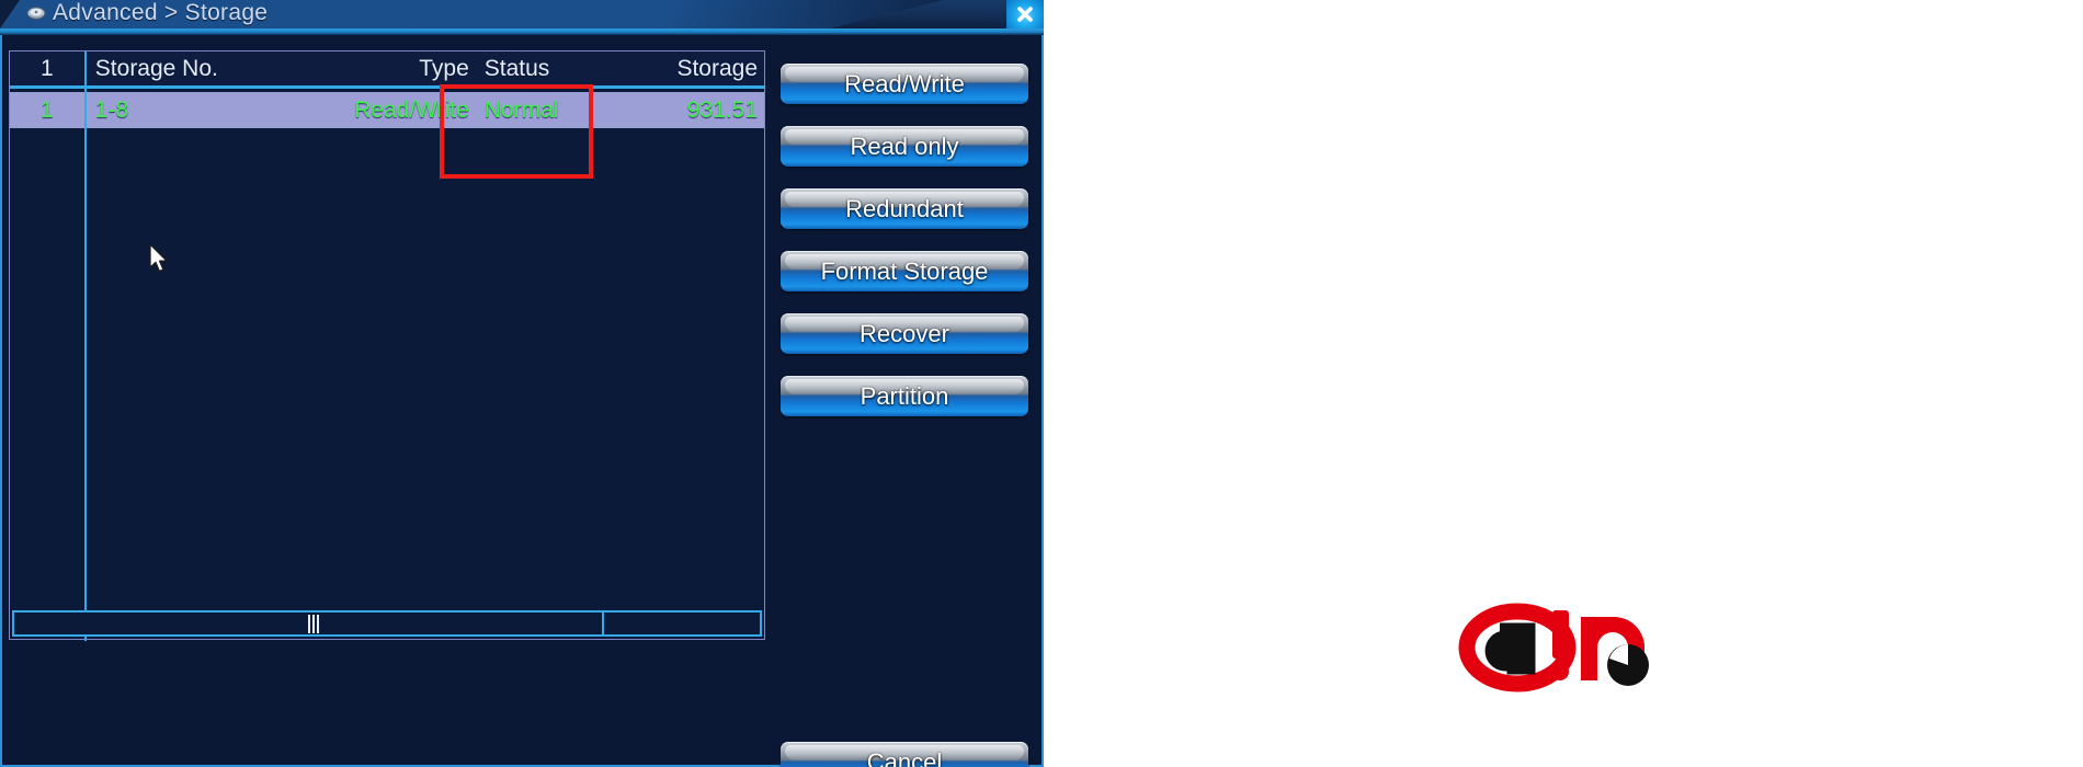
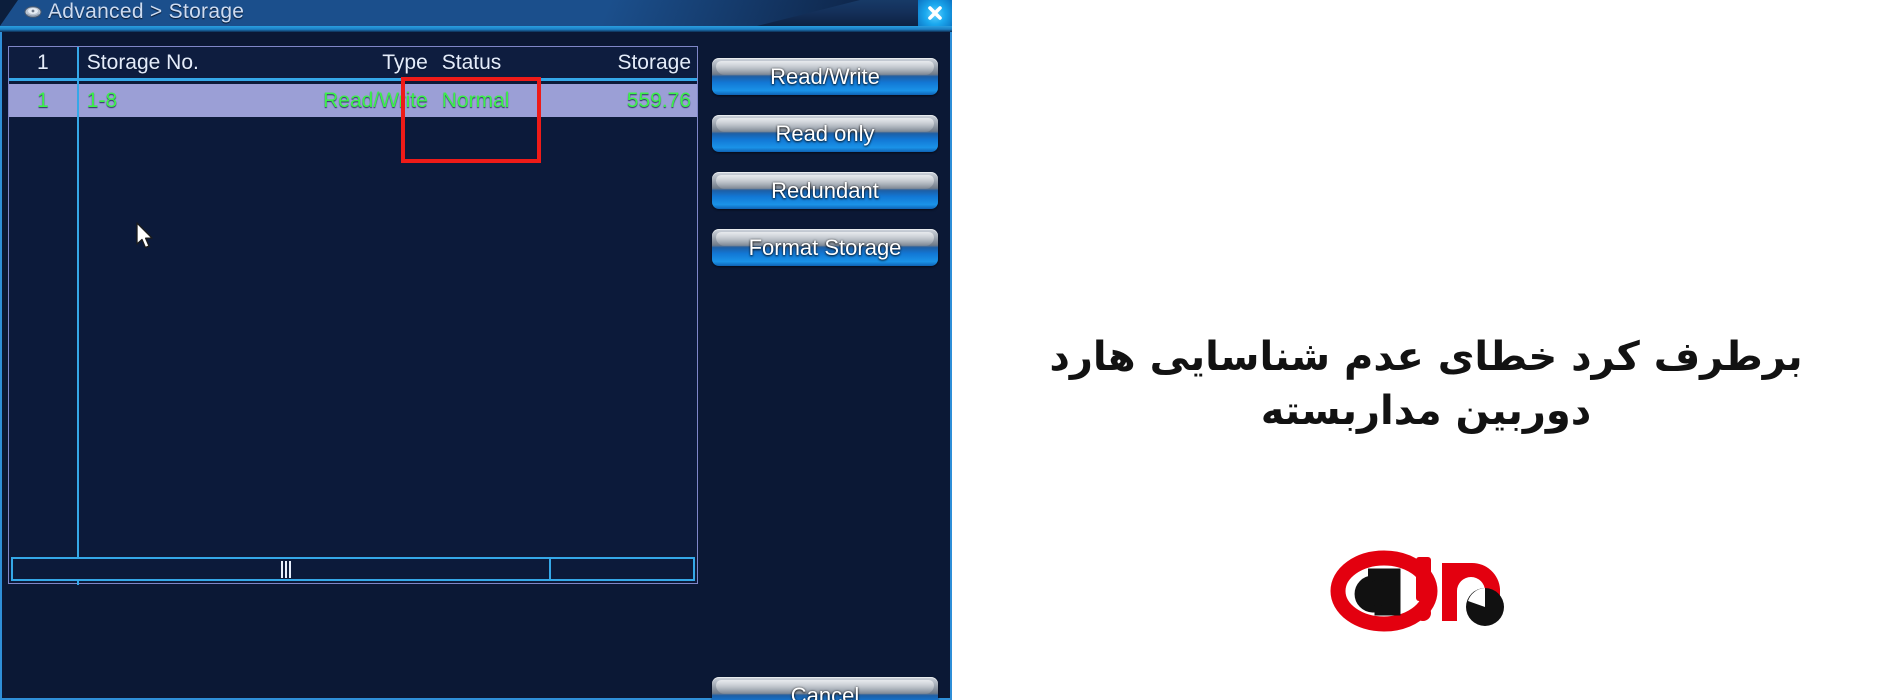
  Advanced > Storage
  1
  Storage No.
  Type
  Status
  Storage
  1
  1-8
  Read/Write
  Normal
- 931.51
+ 559.76
  Read/Write
  Read only
  Redundant
  Format Storage
- Recover
- Partition
  Cancel
+ برطرف کرد خطای عدم شناسایی هارد
+ دوربین مداربسته
